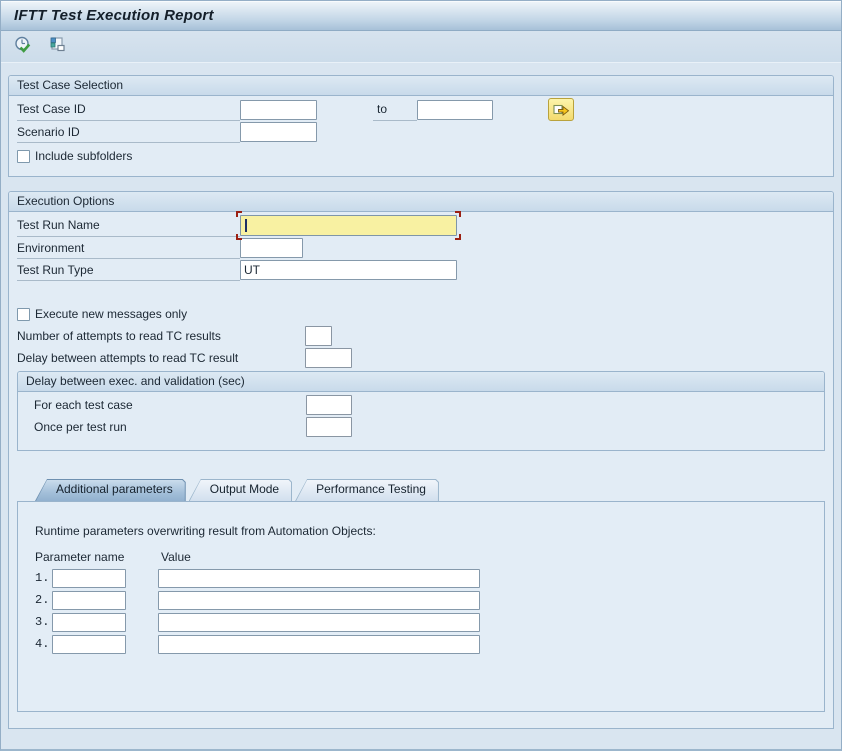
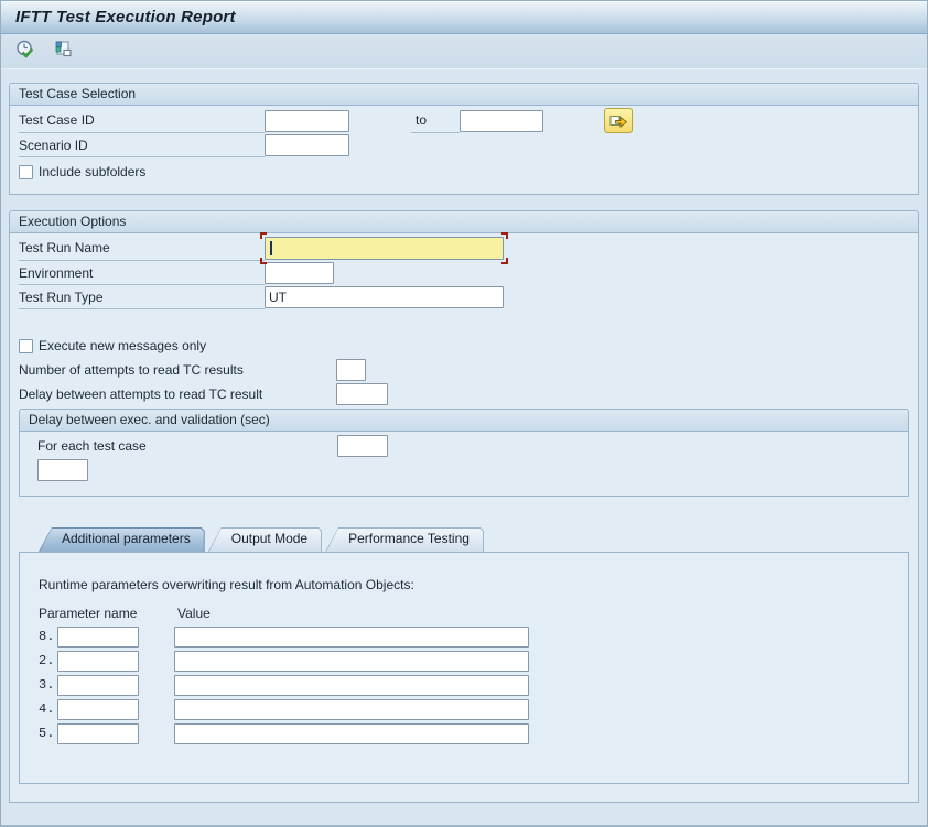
  IFTT Test Execution Report
  Test Case Selection
  Test Case ID
  to
  Scenario ID
  Include subfolders
  Execution Options
  Test Run Name
  Environment
  Test Run Type
  UT
  Execute new messages only
  Number of attempts to read TC results
  Delay between attempts to read TC result
  Delay between exec. and validation (sec)
  For each test case
- Once per test run
  Additional parameters
  Output Mode
  Performance Testing
  Runtime parameters overwriting result from Automation Objects:
  Parameter name
  Value
- 1.
+ 8.
  2.
  3.
  4.
+ 5.
